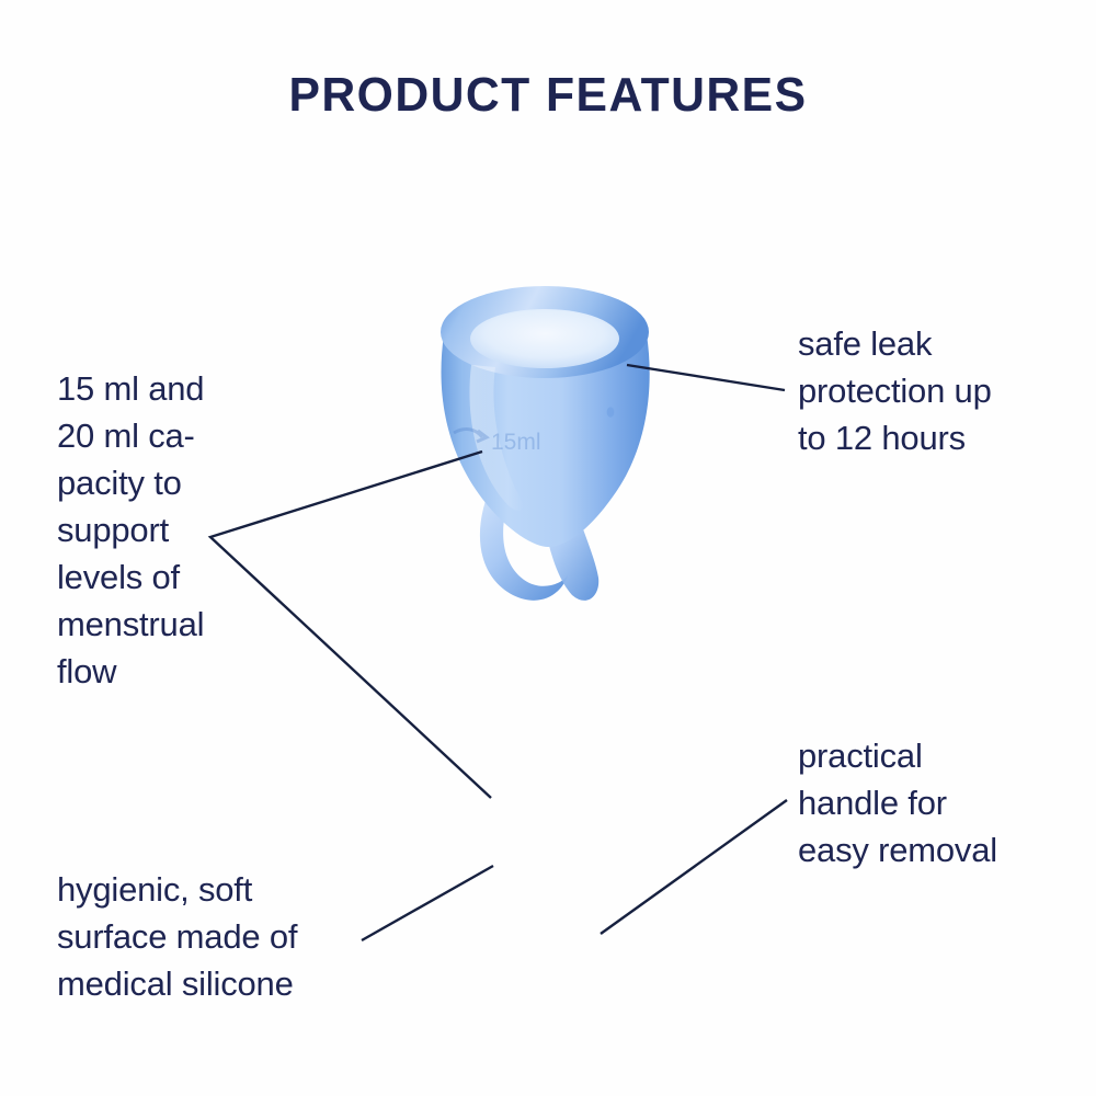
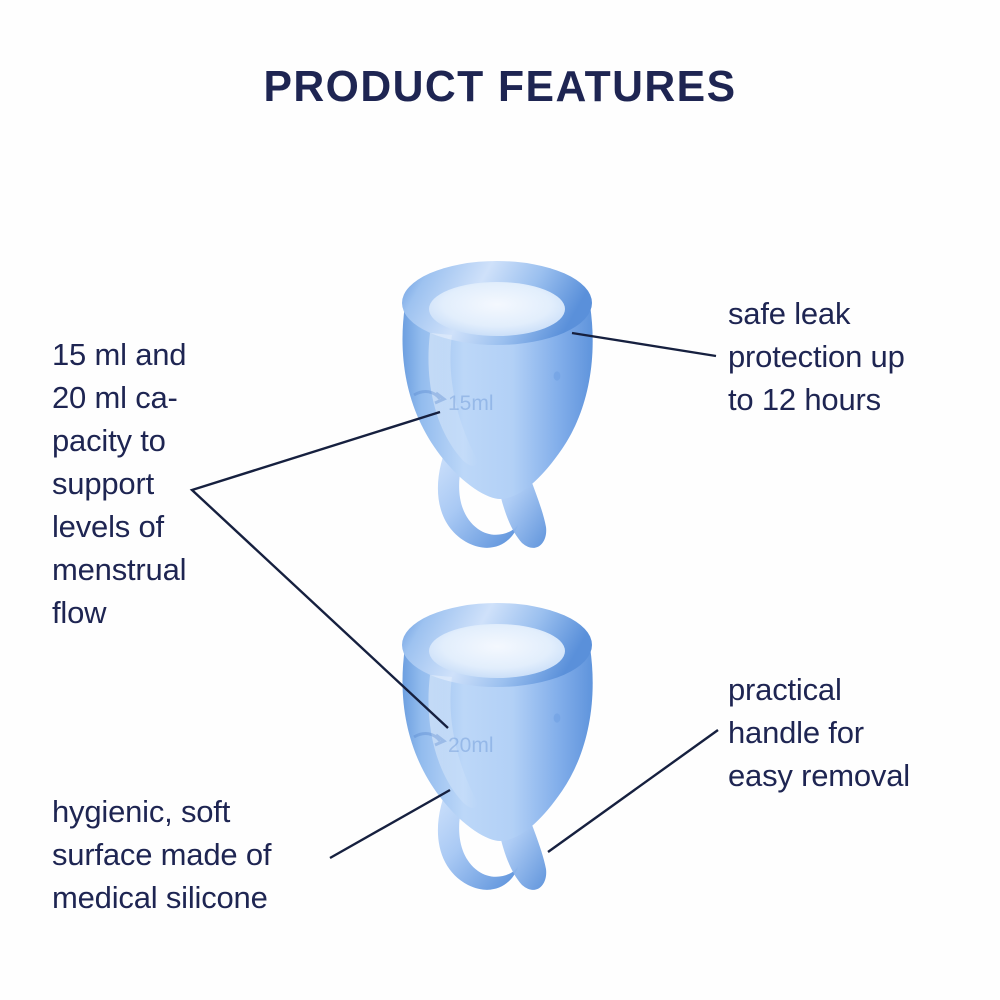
  PRODUCT FEATURES
  15ml
+ 20ml
  15 ml and
  20 ml ca-
  pacity to
  support
  levels of
  menstrual
  flow
  safe leak
  protection up
  to 12 hours
  practical
  handle for
  easy removal
  hygienic, soft
  surface made of
  medical silicone
